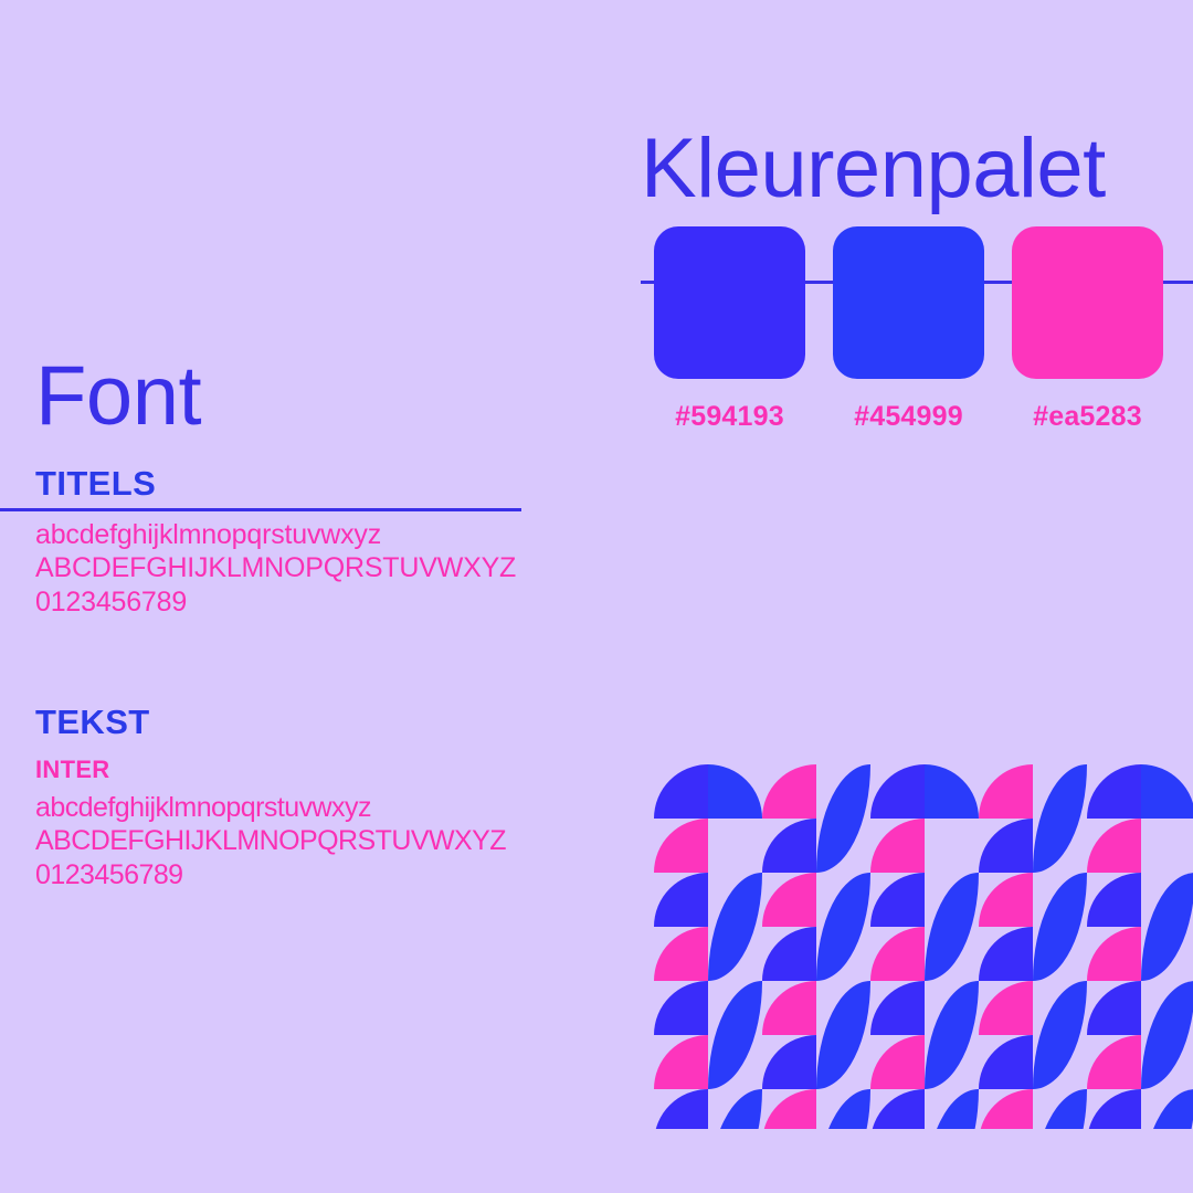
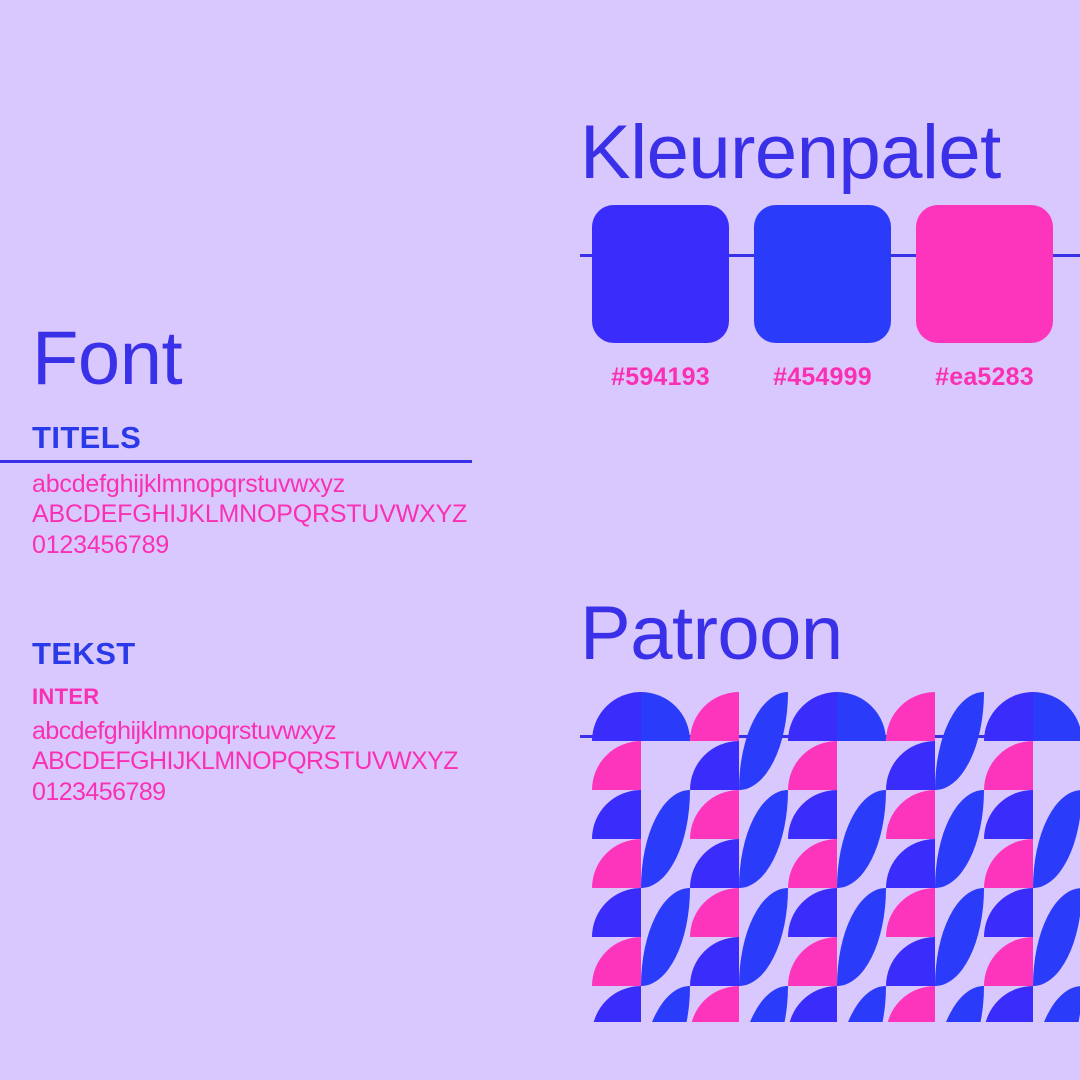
  Font
  TITELS
  abcdefghijklmnopqrstuvwxyz
  ABCDEFGHIJKLMNOPQRSTUVWXYZ
  0123456789
  TEKST
  INTER
  abcdefghijklmnopqrstuvwxyz
  ABCDEFGHIJKLMNOPQRSTUVWXYZ
  0123456789
  Kleurenpalet
  #594193
  #454999
  #ea5283
+ Patroon
